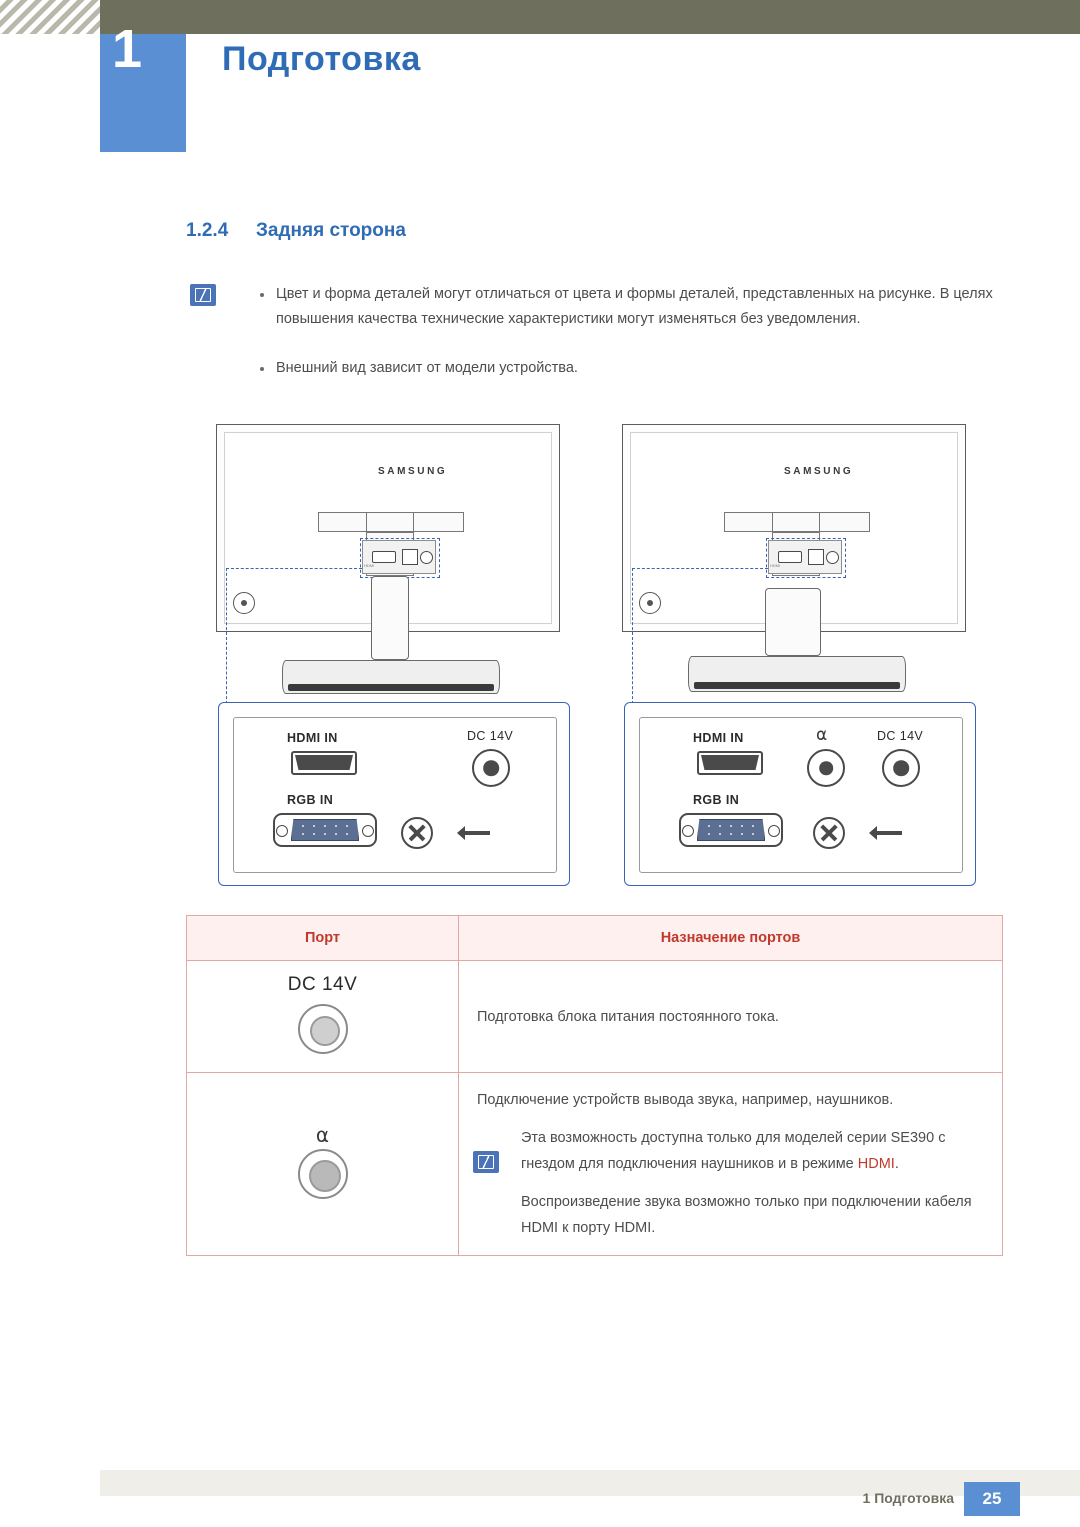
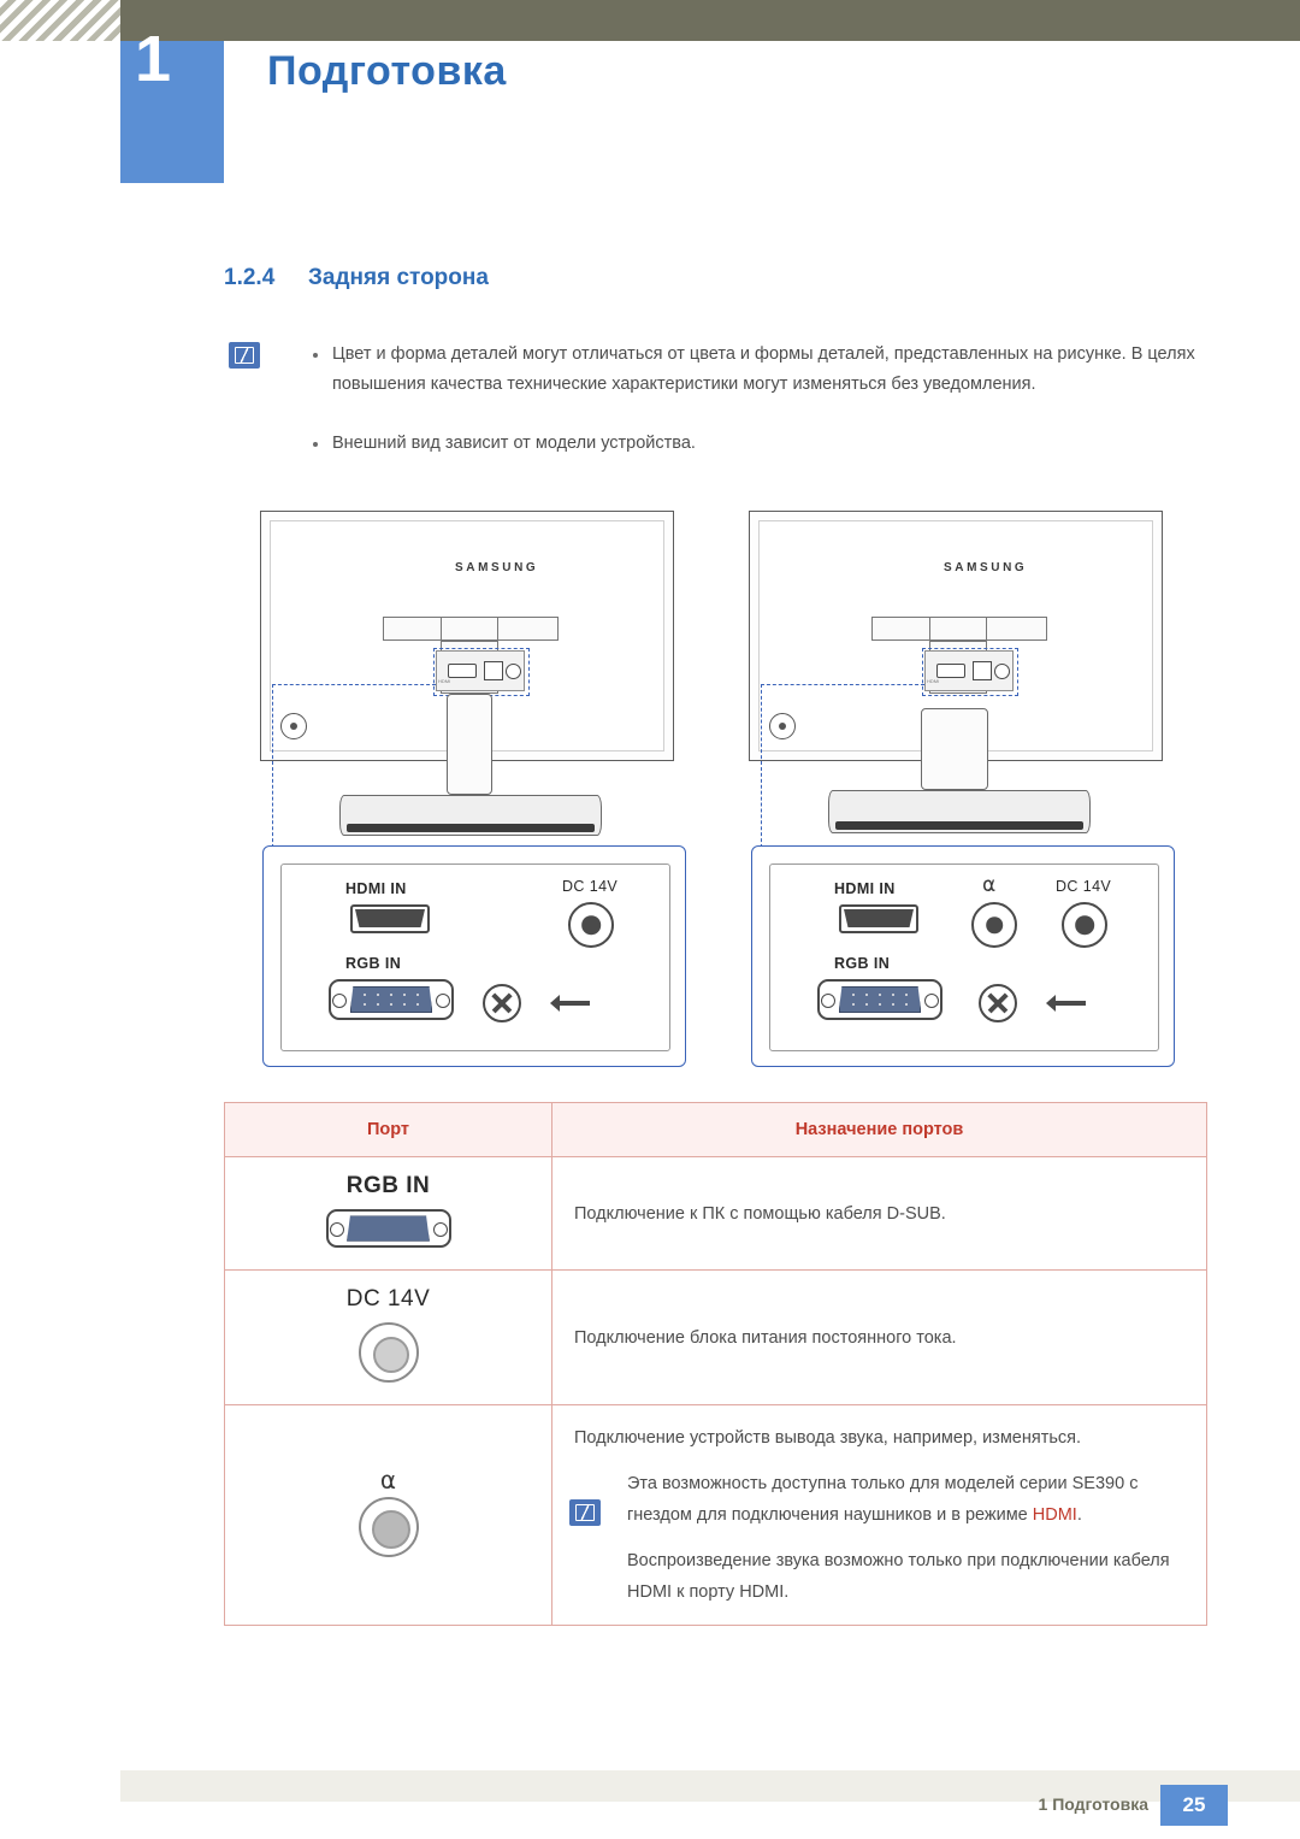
  1
  Подготовка
  1.2.4
  Задняя сторона
  Цвет и форма деталей могут отличаться от цвета и формы деталей, представленных на рисунке. В целях повышения качества технические характеристики могут изменяться без уведомления.
  Внешний вид зависит от модели устройства.
  SAMSUNG
  HDMI IN
  RGB IN
  DC 14V
  SAMSUNG
  HDMI IN
  RGB IN
  ⍺
  DC 14V
  Порт	Назначение портов
+ RGB IN	Подключение к ПК с помощью кабеля D-SUB.
- DC 14V	Подготовка блока питания постоянного тока.
+ DC 14V	Подключение блока питания постоянного тока.
- ⍺	Подключение устройств вывода звука, например, наушников. Эта возможность доступна только для моделей серии SE390 с гнездом для подключения наушников и в режиме HDMI. Воспроизведение звука возможно только при подключении кабеля HDMI к порту HDMI.
+ ⍺	Подключение устройств вывода звука, например, изменяться. Эта возможность доступна только для моделей серии SE390 с гнездом для подключения наушников и в режиме HDMI. Воспроизведение звука возможно только при подключении кабеля HDMI к порту HDMI.
  1 Подготовка
  25
